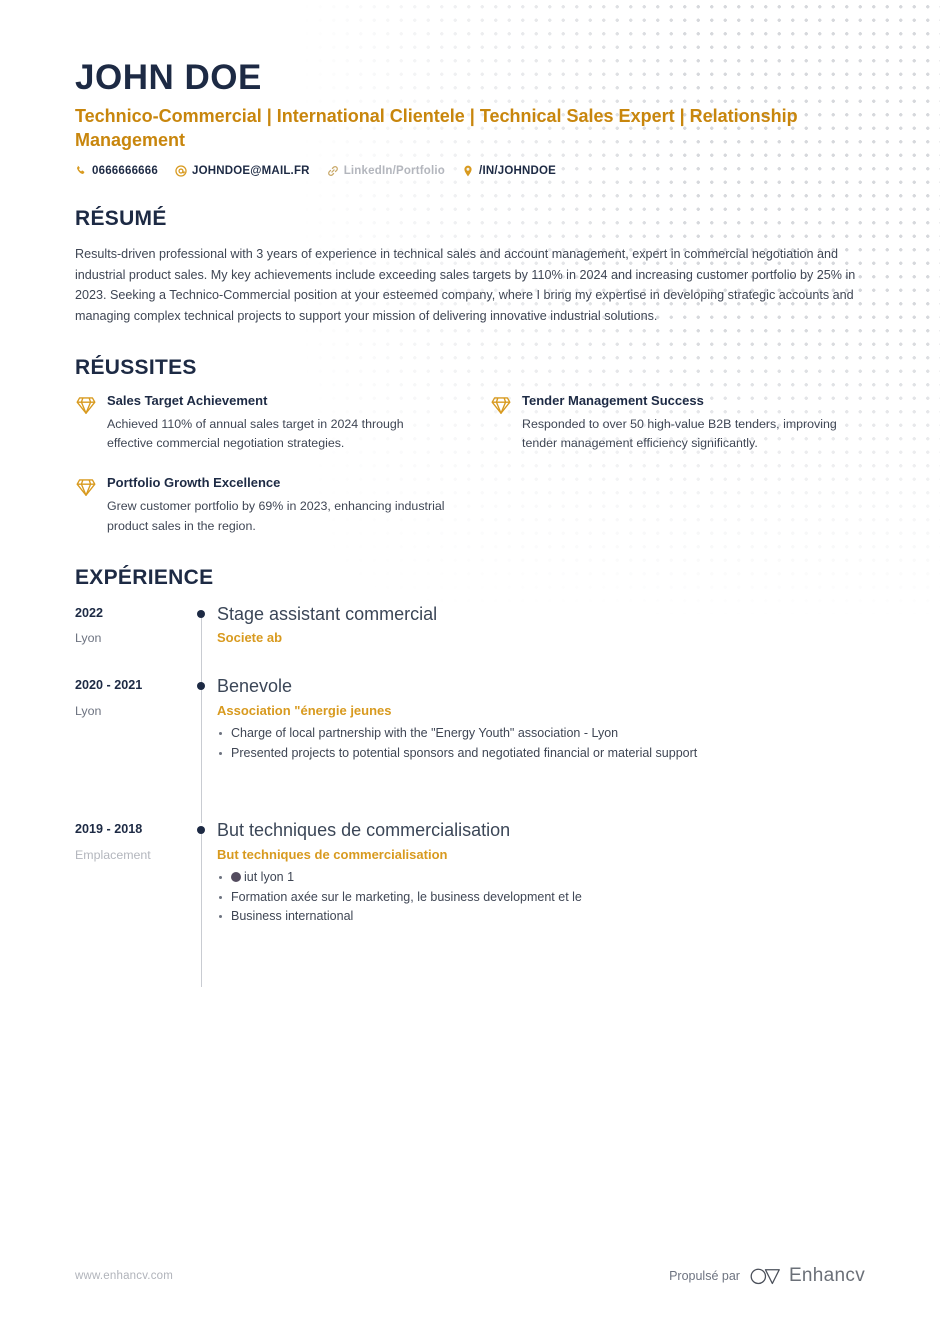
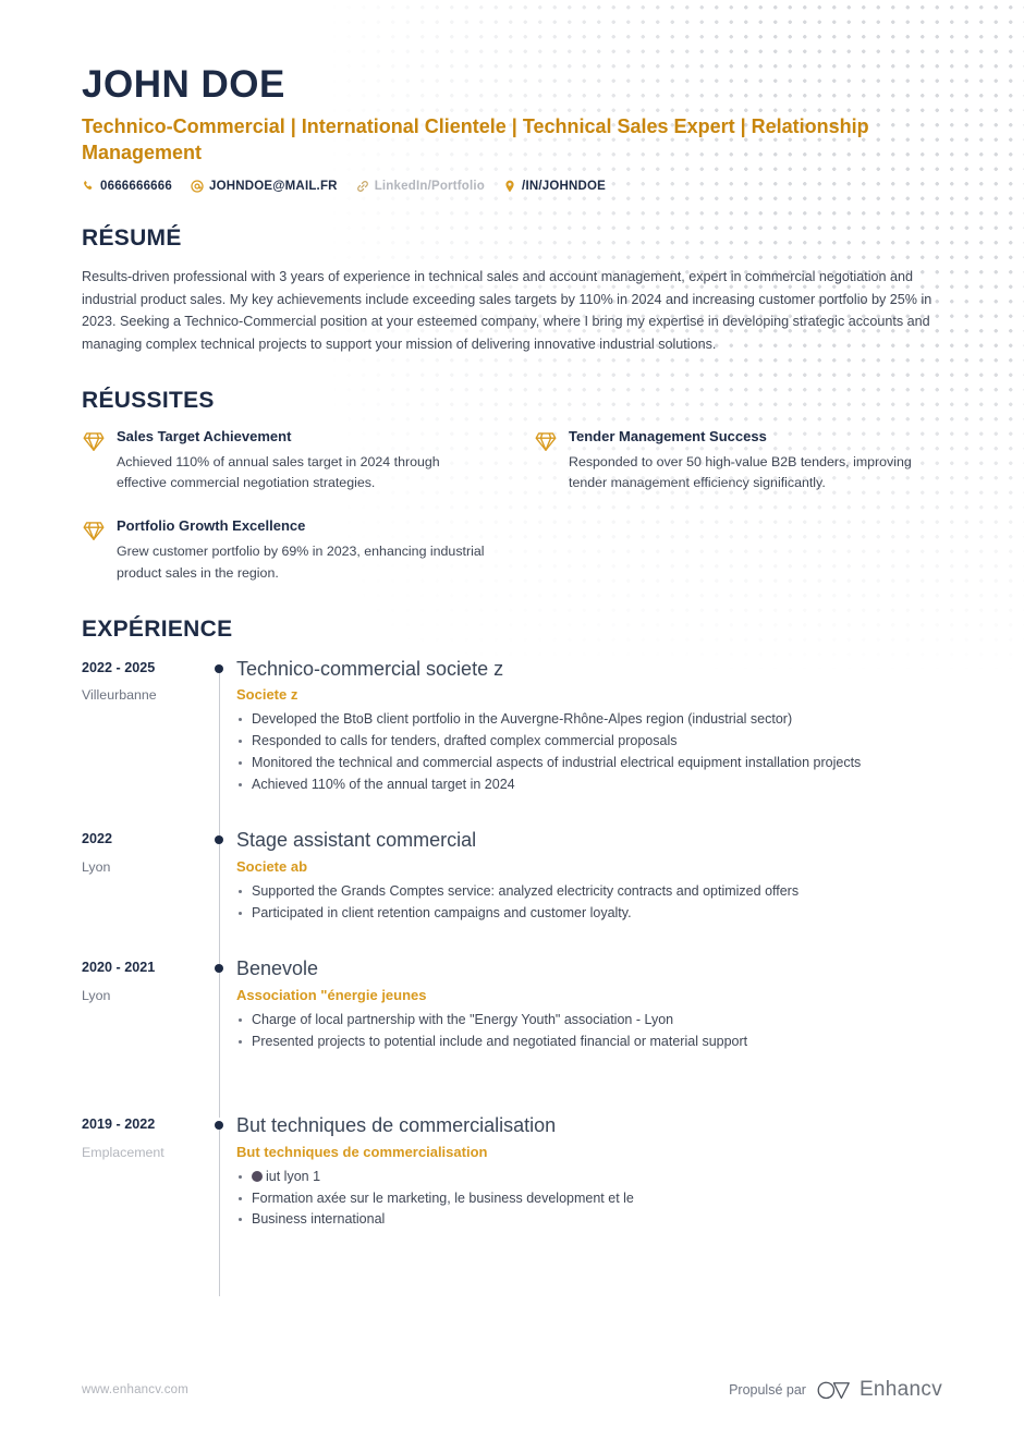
  JOHN DOE
  Technico-Commercial | International Clientele | Technical Sales Expert | Relationship Management
  0666666666
  JOHNDOE@MAIL.FR
  LinkedIn/Portfolio
  /IN/JOHNDOE
  RÉSUMÉ
  Results-driven professional with 3 years of experience in technical sales and account management, expert in commercial negotiation and industrial product sales. My key achievements include exceeding sales targets by 110% in 2024 and increasing customer portfolio by 25% in 2023. Seeking a Technico-Commercial position at your esteemed company, where I bring my expertise in developing strategic accounts and managing complex technical projects to support your mission of delivering innovative industrial solutions.
  RÉUSSITES
  Sales Target Achievement
  Achieved 110% of annual sales target in 2024 through effective commercial negotiation strategies.
  Tender Management Success
  Responded to over 50 high-value B2B tenders, improving tender management efficiency significantly.
  Portfolio Growth Excellence
  Grew customer portfolio by 69% in 2023, enhancing industrial product sales in the region.
  EXPÉRIENCE
+ 2022 - 2025
+ Villeurbanne
+ Technico-commercial societe z
+ Societe z
+ Developed the BtoB client portfolio in the Auvergne-Rhône-Alpes region (industrial sector)
+ Responded to calls for tenders, drafted complex commercial proposals
+ Monitored the technical and commercial aspects of industrial electrical equipment installation projects
+ Achieved 110% of the annual target in 2024
  2022
  Lyon
  Stage assistant commercial
  Societe ab
+ Supported the Grands Comptes service: analyzed electricity contracts and optimized offers
+ Participated in client retention campaigns and customer loyalty.
  2020 - 2021
  Lyon
  Benevole
  Association "énergie jeunes
  Charge of local partnership with the "Energy Youth" association - Lyon
- Presented projects to potential sponsors and negotiated financial or material support
+ Presented projects to potential include and negotiated financial or material support
- 2019 - 2018
+ 2019 - 2022
  Emplacement
  But techniques de commercialisation
  But techniques de commercialisation
  iut lyon 1
  Formation axée sur le marketing, le business development et le
  Business international
  www.enhancv.com
  Propulsé par
  Enhancv
